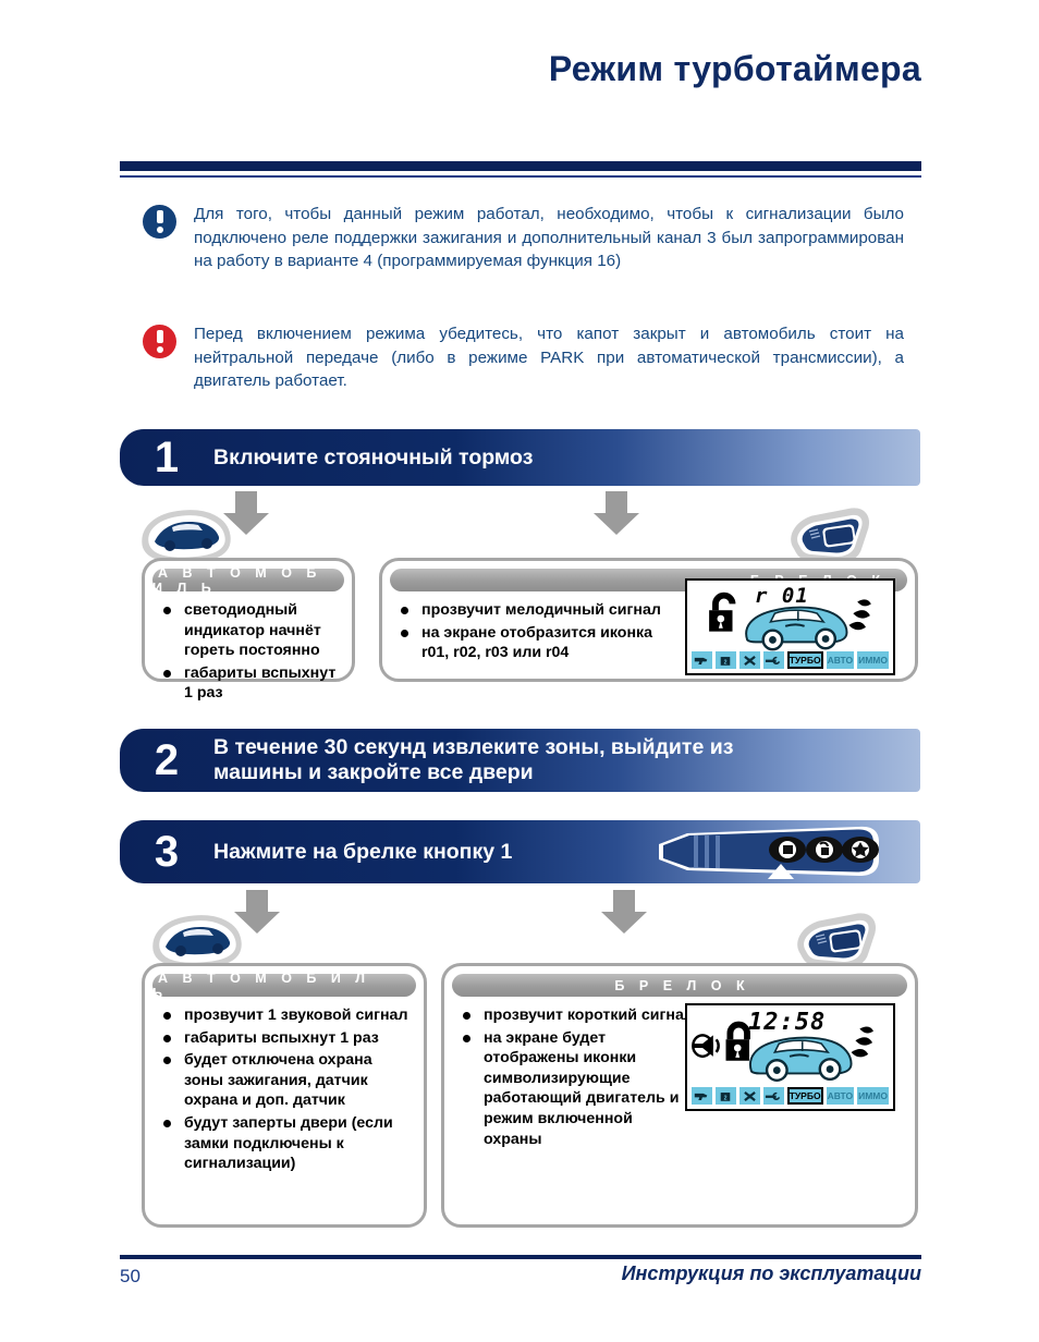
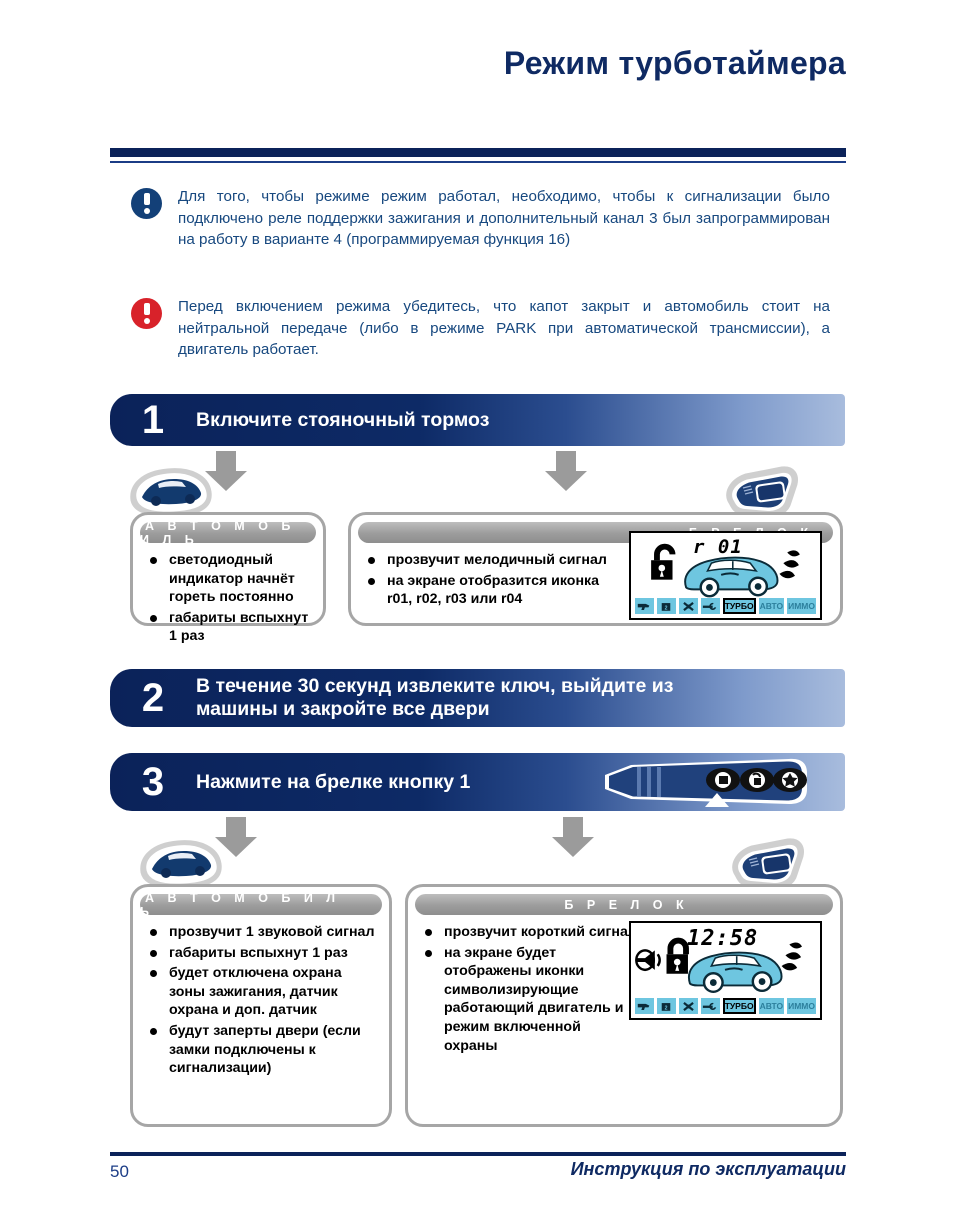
  Режим турботаймера
- Для того, чтобы данный режим работал, необходимо, чтобы к сигнализации было подключено реле поддержки зажигания и дополнительный канал 3 был запрограммирован на работу в варианте 4 (программируемая функция 16)
+ Для того, чтобы режиме режим работал, необходимо, чтобы к сигнализации было подключено реле поддержки зажигания и дополнительный канал 3 был запрограммирован на работу в варианте 4 (программируемая функция 16)
  Перед включением режима убедитесь, что капот закрыт и автомобиль стоит на нейтральной передаче (либо в режиме PARK при автоматической трансмиссии), а двигатель работает.
  1
  Включите стояночный тормоз
  А В Т О М О Б И Л Ь
  светодиодный индикатор начнёт гореть постоянно
  габариты вспыхнут 1 раз
  прозвучит мелодичный сигнал
  на экране отобразится иконка r01, r02, r03 или r04
  r 01
  ТУРБО
  АВТО
  ИММО
  2
- В течение 30 секунд извлеките зоны, выйдите из машины и закройте все двери
+ В течение 30 секунд извлеките ключ, выйдите из машины и закройте все двери
  3
  Нажмите на брелке кнопку 1
  А В Т О М О Б И Л Ь
  прозвучит 1 звуковой сигнал
  габариты вспыхнут 1 раз
  будет отключена охрана зоны зажигания, датчик охрана и доп. датчик
  будут заперты двери (если замки подключены к сигнализации)
  Б Р Е Л О К
  прозвучит короткий сигна
  на экране будет отображены иконки символизирующие работающий двигатель и режим включенной охраны
  12:58
  ТУРБО
  АВТО
  ИММО
  50
  Инструкция по эксплуатации
